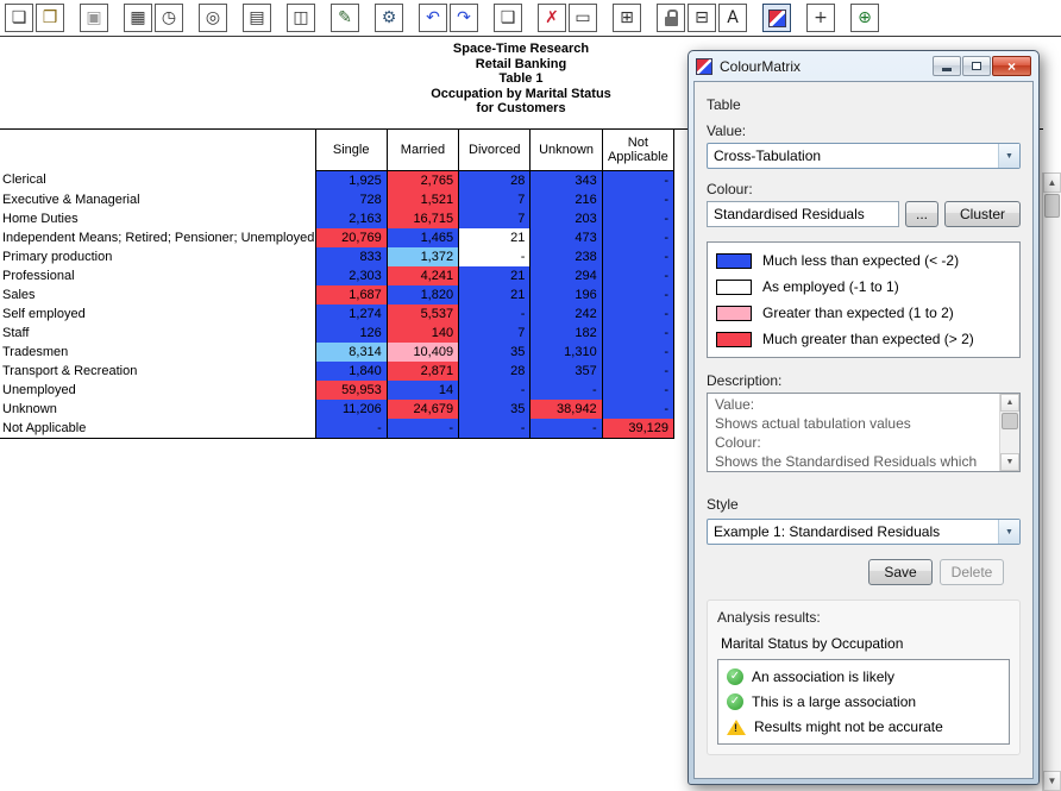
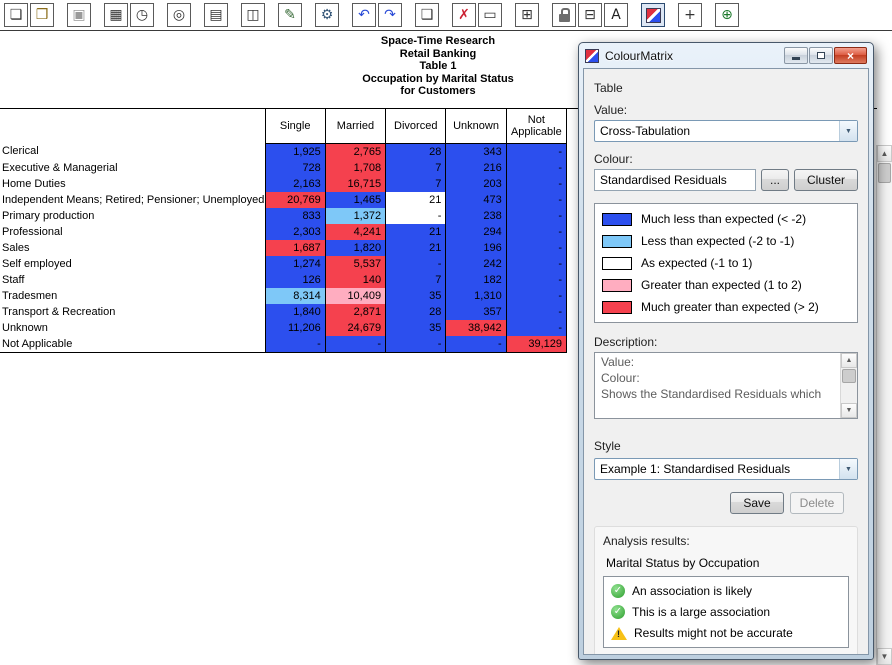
  ❏
  ❒
  ▣
  ▦
  ◷
  ◎
  ▤
  ◫
  ✎
  ⚙
  ↶
  ↷
  ❑
  ✗
  ▭
  ⊞
  ⊟
  A
  +
  ⊕
  Space-Time Research
  Retail Banking
  Table 1
  Occupation by Marital Status
  for Customers
  	Single	Married	Divorced	Unknown	Not Applicable
  Clerical	1,925	2,765	28	343	-
- Executive & Managerial	728	1,521	7	216	-
+ Executive & Managerial	728	1,708	7	216	-
  Home Duties	2,163	16,715	7	203	-
  Independent Means; Retired; Pensioner; Unemployed	20,769	1,465	21	473	-
  Primary production	833	1,372	-	238	-
  Professional	2,303	4,241	21	294	-
  Sales	1,687	1,820	21	196	-
  Self employed	1,274	5,537	-	242	-
  Staff	126	140	7	182	-
  Tradesmen	8,314	10,409	35	1,310	-
  Transport & Recreation	1,840	2,871	28	357	-
- Unemployed	59,953	14	-	-	-
  Unknown	11,206	24,679	35	38,942	-
  Not Applicable	-	-	-	-	39,129
  ▲
  ▼
  ColourMatrix
  ×
  Table
  Value:
  Cross-Tabulation
  Colour:
  Standardised Residuals
  ...
  Cluster
  Much less than expected (< -2)
+ Less than expected (-2 to -1)
- As employed (-1 to 1)
+ As expected (-1 to 1)
  Greater than expected (1 to 2)
  Much greater than expected (> 2)
  Description:
  Value:
- Shows actual tabulation values
  Colour:
  Shows the Standardised Residuals which
  Style
  Example 1: Standardised Residuals
  Save
  Delete
  Analysis results:
  Marital Status by Occupation
  ✓
  An association is likely
  ✓
  This is a large association
  Results might not be accurate
